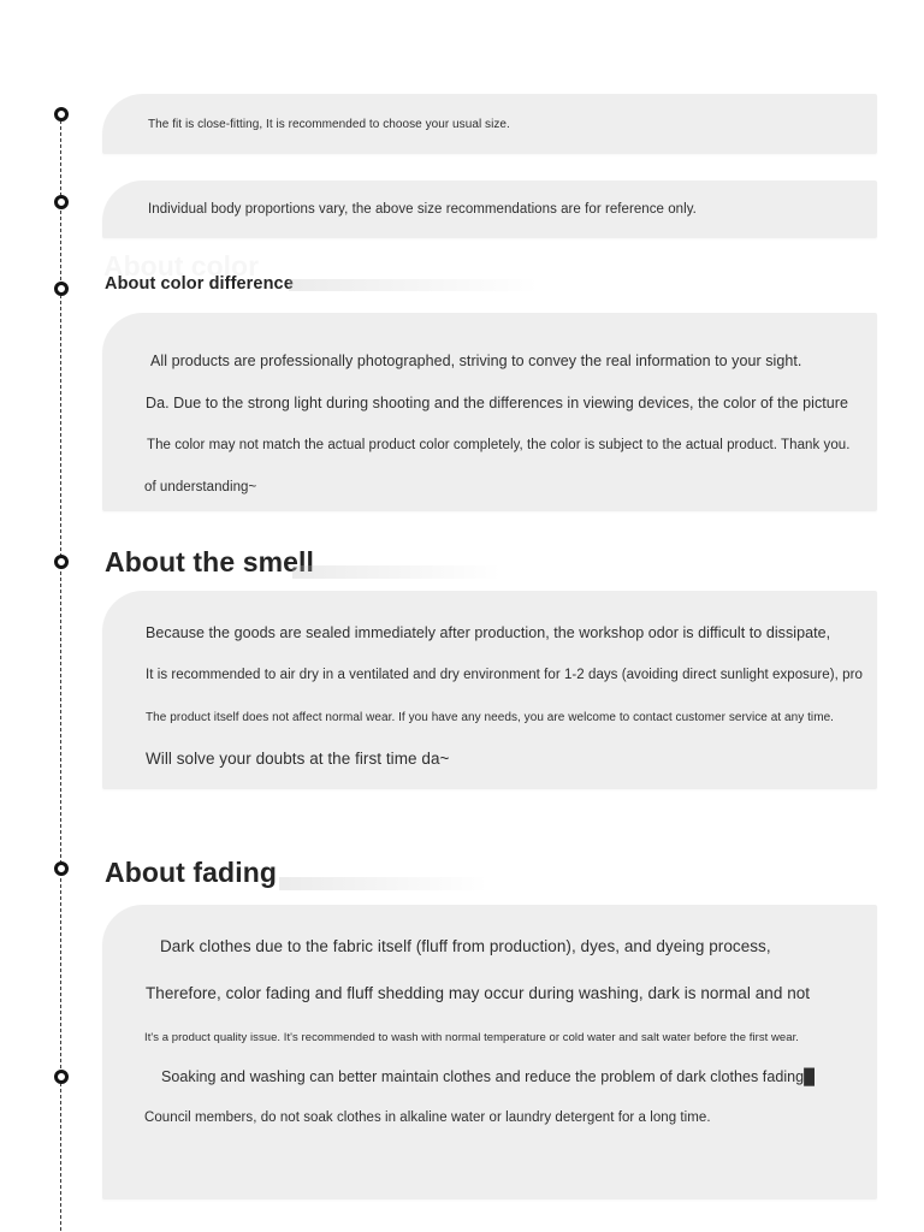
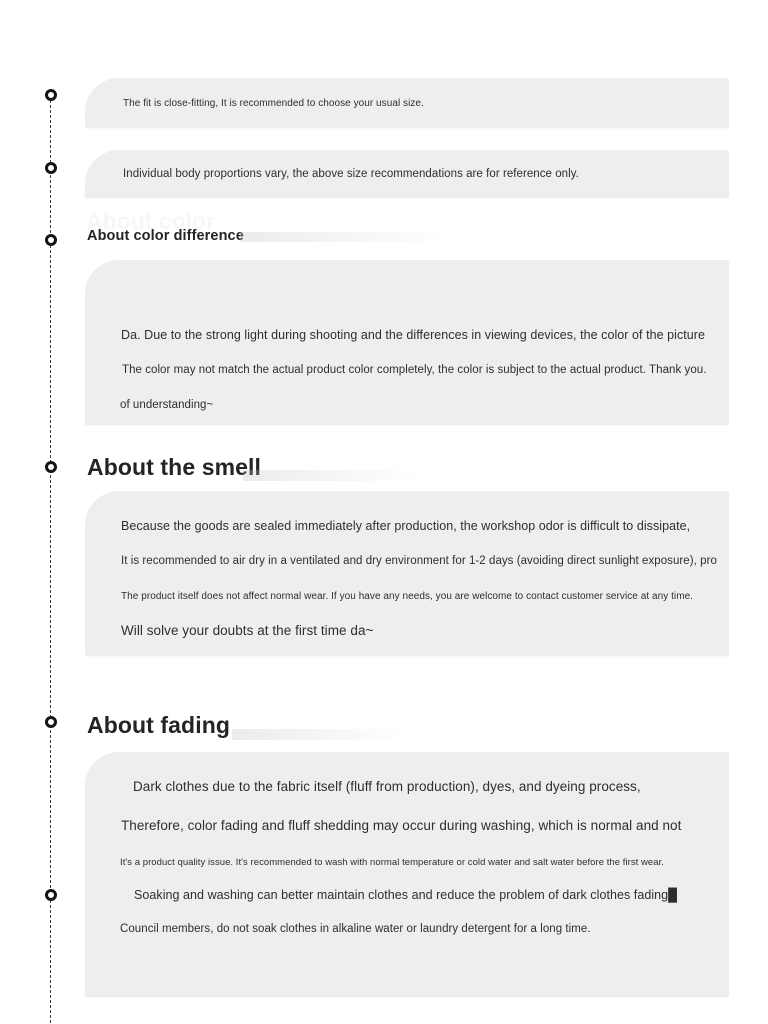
  The fit is close-fitting, It is recommended to choose your usual size.
  Individual body proportions vary, the above size recommendations are for reference only.
  About color
  About color differenc
- All products are professionally photographed, striving to convey the real information to your sight.
  Da. Due to the strong light during shooting and the differences in viewing devices, the color of the picture
  The color may not match the actual product color completely, the color is subject to the actual product. Thank you.
  of understanding~
  About the smell
  Because the goods are sealed immediately after production, the workshop odor is difficult to dissipate,
  It is recommended to air dry in a ventilated and dry environment for 1-2 days (avoiding direct sunlight exposure), pro
  The product itself does not affect normal wear. If you have any needs, you are welcome to contact customer service at any time.
  Will solve your doubts at the first time da~
  About fading
  Dark clothes due to the fabric itself (fluff from production), dyes, and dyeing process,
- Therefore, color fading and fluff shedding may occur during washing, dark is normal and not
+ Therefore, color fading and fluff shedding may occur during washing, which is normal and not
  It's a product quality issue. It's recommended to wash with normal temperature or cold water and salt water before the first wear.
  Soaking and washing can better maintain clothes and reduce the problem of dark clothes fading█
  Council members, do not soak clothes in alkaline water or laundry detergent for a long time.
